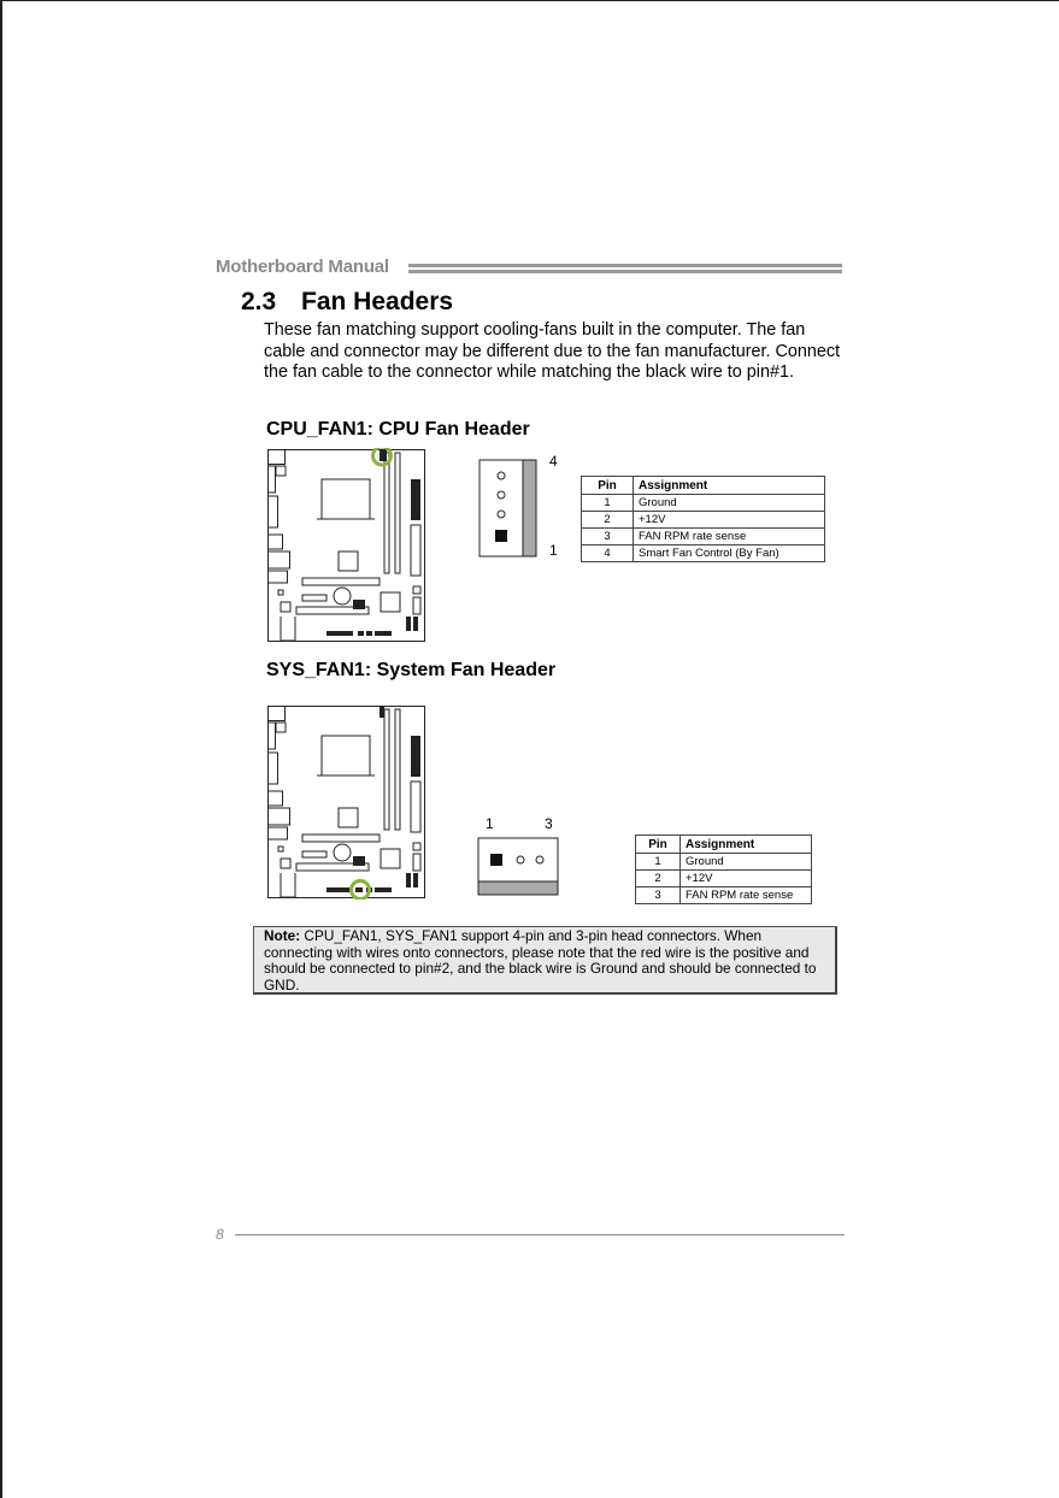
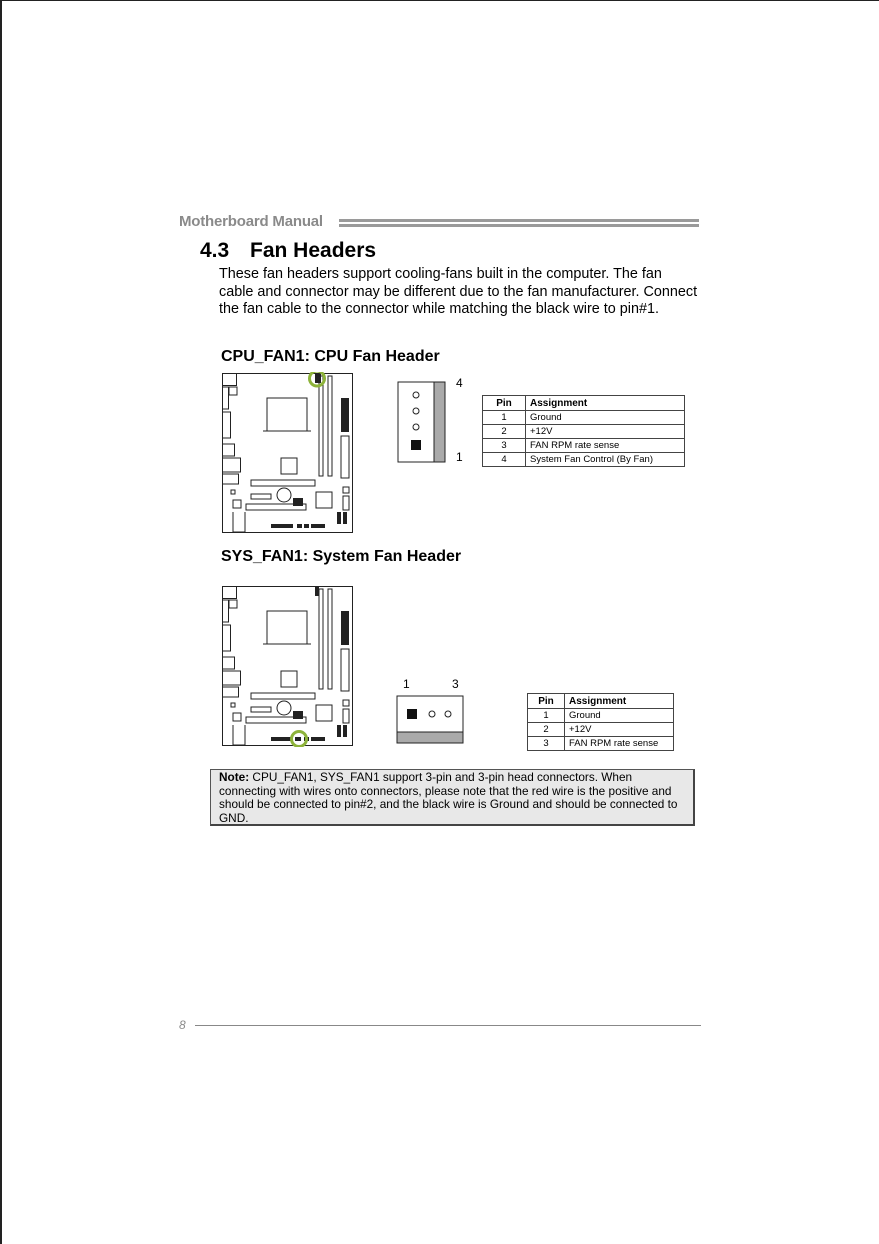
  Motherboard Manual
- 2.3 Fan Headers
+ 4.3 Fan Headers
- These fan matching support cooling-fans built in the computer. The fan cable and connector may be different due to the fan manufacturer. Connect the fan cable to the connector while matching the black wire to pin#1.
+ These fan headers support cooling-fans built in the computer. The fan cable and connector may be different due to the fan manufacturer. Connect the fan cable to the connector while matching the black wire to pin#1.
  CPU_FAN1: CPU Fan Header
  4
  1
  Pin	Assignment
  1	Ground
  2	+12V
  3	FAN RPM rate sense
- 4	Smart Fan Control (By Fan)
+ 4	System Fan Control (By Fan)
  SYS_FAN1: System Fan Header
  1
  3
  Pin	Assignment
  1	Ground
  2	+12V
  3	FAN RPM rate sense
- Note: CPU_FAN1, SYS_FAN1 support 4-pin and 3-pin head connectors. When connecting with wires onto connectors, please note that the red wire is the positive and should be connected to pin#2, and the black wire is Ground and should be connected to GND.
+ Note: CPU_FAN1, SYS_FAN1 support 3-pin and 3-pin head connectors. When connecting with wires onto connectors, please note that the red wire is the positive and should be connected to pin#2, and the black wire is Ground and should be connected to GND.
  8
